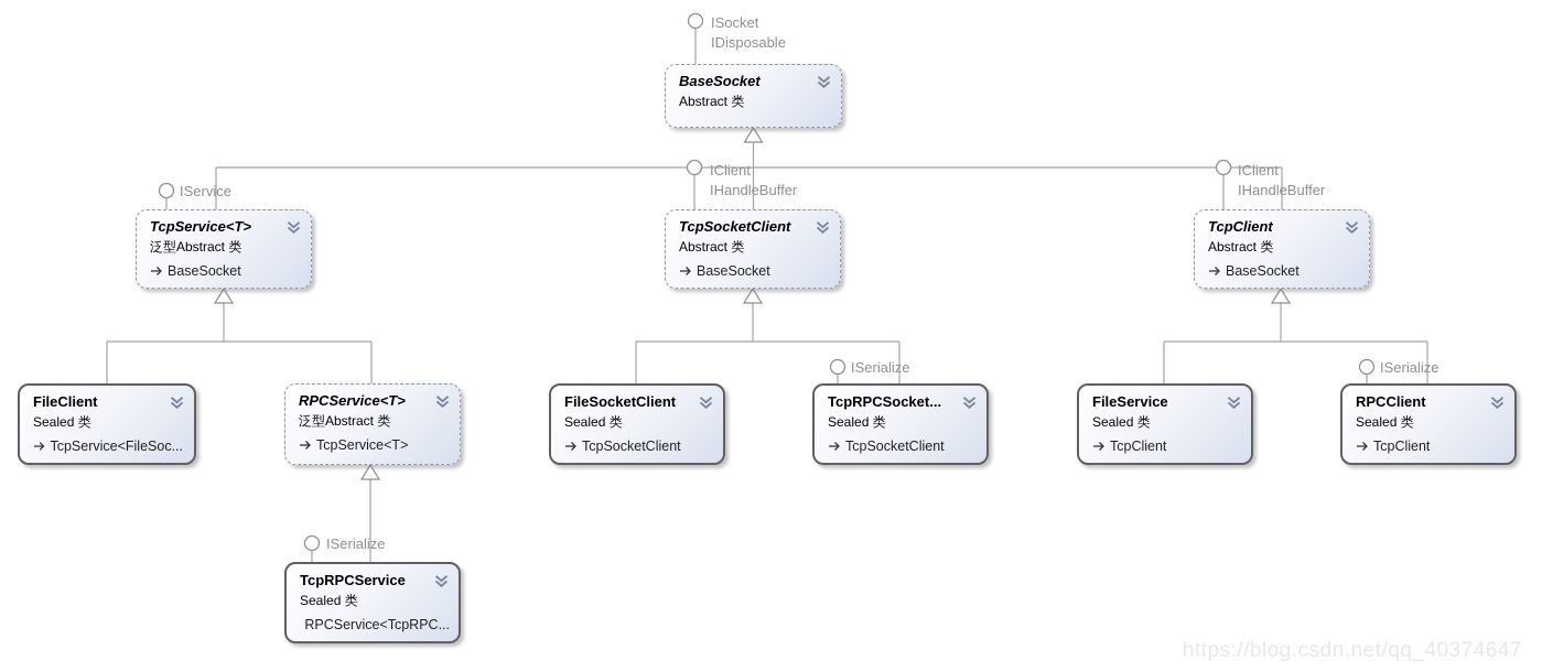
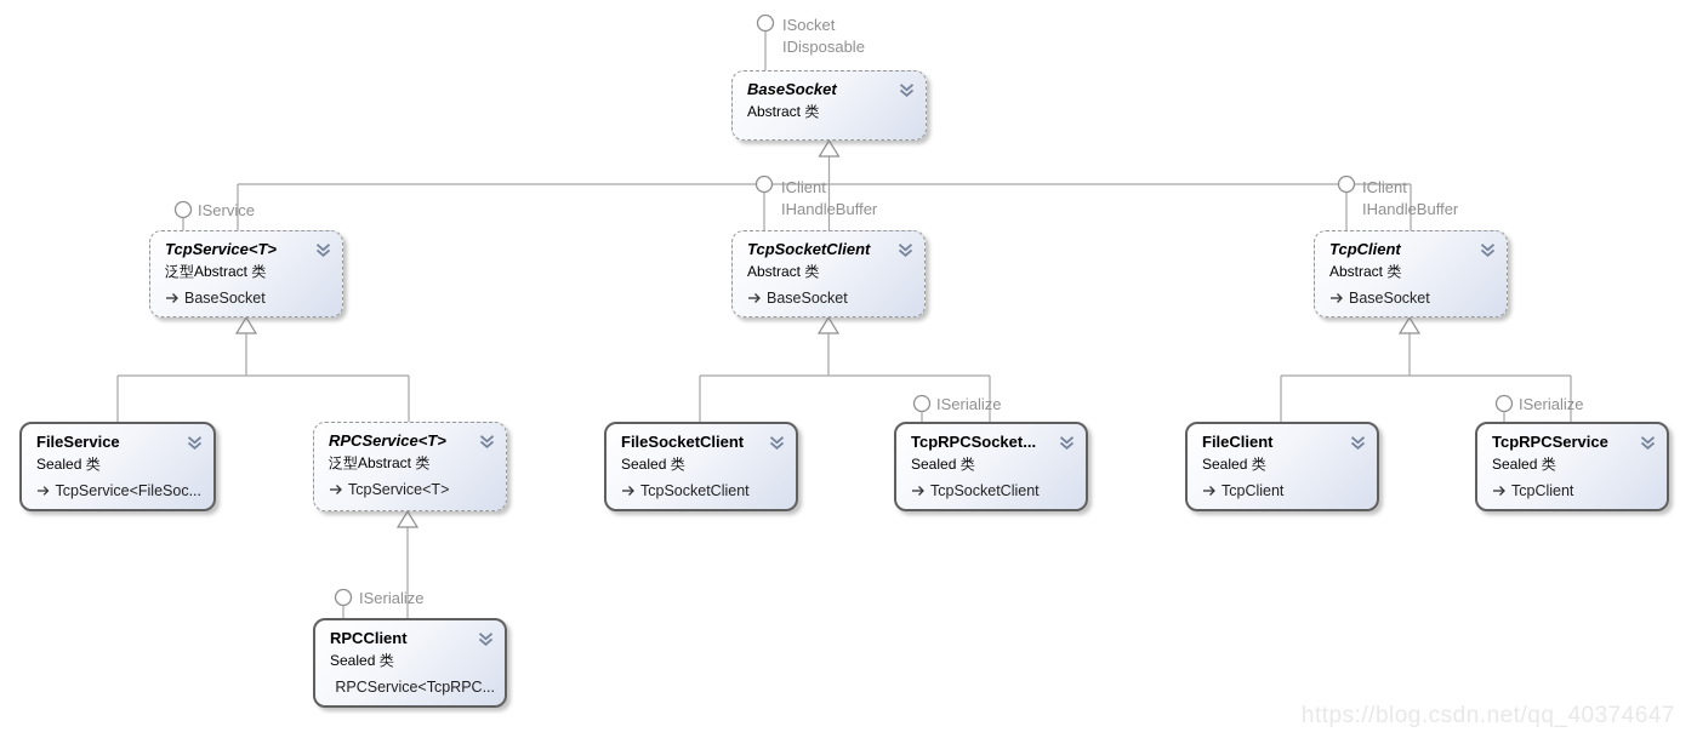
  ISocket
  IDisposable
  IService
  IClient
  IHandleBuffer
  IClient
  IHandleBuffer
  ISerialize
  ISerialize
  ISerialize
  BaseSocket
  Abstract 类
  TcpService<T>
  泛型Abstract 类
  BaseSocket
  TcpSocketClient
  Abstract 类
  BaseSocket
  TcpClient
  Abstract 类
  BaseSocket
- FileClient
+ FileService
  Sealed 类
  TcpService<FileSoc...
  RPCService<T>
  泛型Abstract 类
  TcpService<T>
  FileSocketClient
  Sealed 类
  TcpSocketClient
  TcpRPCSocket...
  Sealed 类
  TcpSocketClient
- FileService
+ FileClient
  Sealed 类
  TcpClient
- RPCClient
+ TcpRPCService
  Sealed 类
  TcpClient
- TcpRPCService
+ RPCClient
  Sealed 类
  RPCService<TcpRPC...
